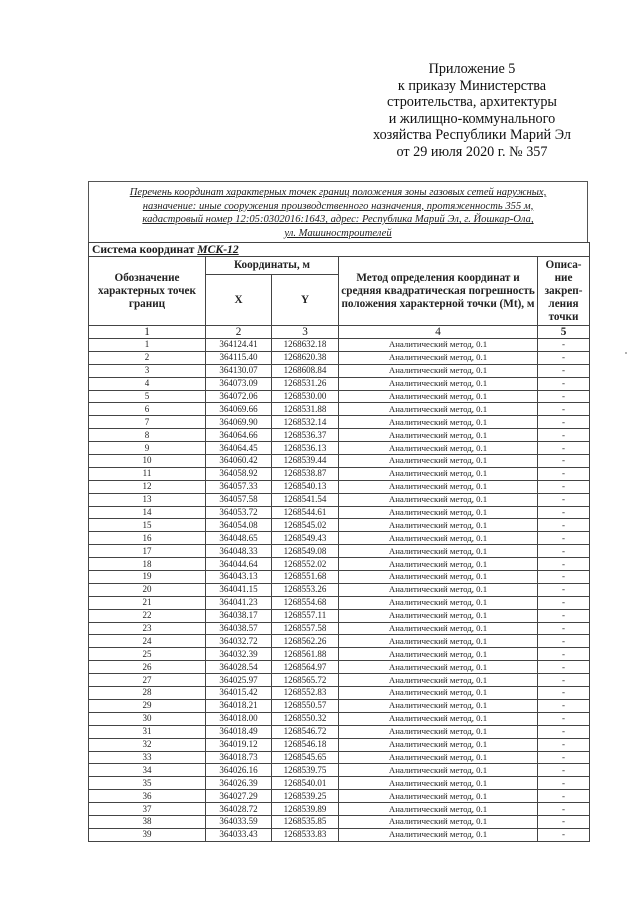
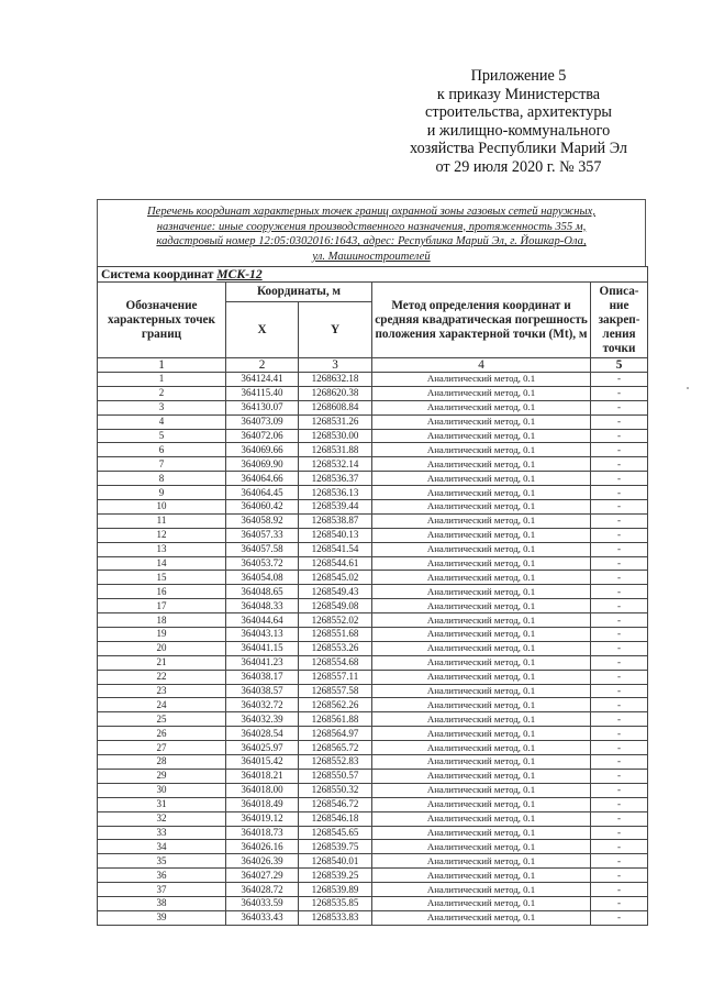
  Приложение 5
  к приказу Министерства
  строительства, архитектуры
  и жилищно-коммунального
  хозяйства Республики Марий Эл
  от 29 июля 2020 г. № 357
- Перечень координат характерных точек границ положения зоны газовых сетей наружных,
+ Перечень координат характерных точек границ охранной зоны газовых сетей наружных,
  назначение: иные сооружения производственного назначения, протяженность 355 м,
  кадастровый номер 12:05:0302016:1643, адрес: Республика Марий Эл, г. Йошкар-Ола,
  ул. Машиностроителей
  Система координат МСК-12
  Обозначение характерных точек границ	Координаты, м	Метод определения координат и средняя квадратическая погрешность положения характерной точки (Mt), м	Описа-ние закреп-ления точки
  X	Y
  1	2	3	4	5
  1	364124.41	1268632.18	Аналитический метод, 0.1	-
  2	364115.40	1268620.38	Аналитический метод, 0.1	-
  3	364130.07	1268608.84	Аналитический метод, 0.1	-
  4	364073.09	1268531.26	Аналитический метод, 0.1	-
  5	364072.06	1268530.00	Аналитический метод, 0.1	-
  6	364069.66	1268531.88	Аналитический метод, 0.1	-
  7	364069.90	1268532.14	Аналитический метод, 0.1	-
  8	364064.66	1268536.37	Аналитический метод, 0.1	-
  9	364064.45	1268536.13	Аналитический метод, 0.1	-
  10	364060.42	1268539.44	Аналитический метод, 0.1	-
  11	364058.92	1268538.87	Аналитический метод, 0.1	-
  12	364057.33	1268540.13	Аналитический метод, 0.1	-
  13	364057.58	1268541.54	Аналитический метод, 0.1	-
  14	364053.72	1268544.61	Аналитический метод, 0.1	-
  15	364054.08	1268545.02	Аналитический метод, 0.1	-
  16	364048.65	1268549.43	Аналитический метод, 0.1	-
  17	364048.33	1268549.08	Аналитический метод, 0.1	-
  18	364044.64	1268552.02	Аналитический метод, 0.1	-
  19	364043.13	1268551.68	Аналитический метод, 0.1	-
  20	364041.15	1268553.26	Аналитический метод, 0.1	-
  21	364041.23	1268554.68	Аналитический метод, 0.1	-
  22	364038.17	1268557.11	Аналитический метод, 0.1	-
  23	364038.57	1268557.58	Аналитический метод, 0.1	-
  24	364032.72	1268562.26	Аналитический метод, 0.1	-
  25	364032.39	1268561.88	Аналитический метод, 0.1	-
  26	364028.54	1268564.97	Аналитический метод, 0.1	-
  27	364025.97	1268565.72	Аналитический метод, 0.1	-
  28	364015.42	1268552.83	Аналитический метод, 0.1	-
  29	364018.21	1268550.57	Аналитический метод, 0.1	-
  30	364018.00	1268550.32	Аналитический метод, 0.1	-
  31	364018.49	1268546.72	Аналитический метод, 0.1	-
  32	364019.12	1268546.18	Аналитический метод, 0.1	-
  33	364018.73	1268545.65	Аналитический метод, 0.1	-
  34	364026.16	1268539.75	Аналитический метод, 0.1	-
  35	364026.39	1268540.01	Аналитический метод, 0.1	-
  36	364027.29	1268539.25	Аналитический метод, 0.1	-
  37	364028.72	1268539.89	Аналитический метод, 0.1	-
  38	364033.59	1268535.85	Аналитический метод, 0.1	-
  39	364033.43	1268533.83	Аналитический метод, 0.1	-
